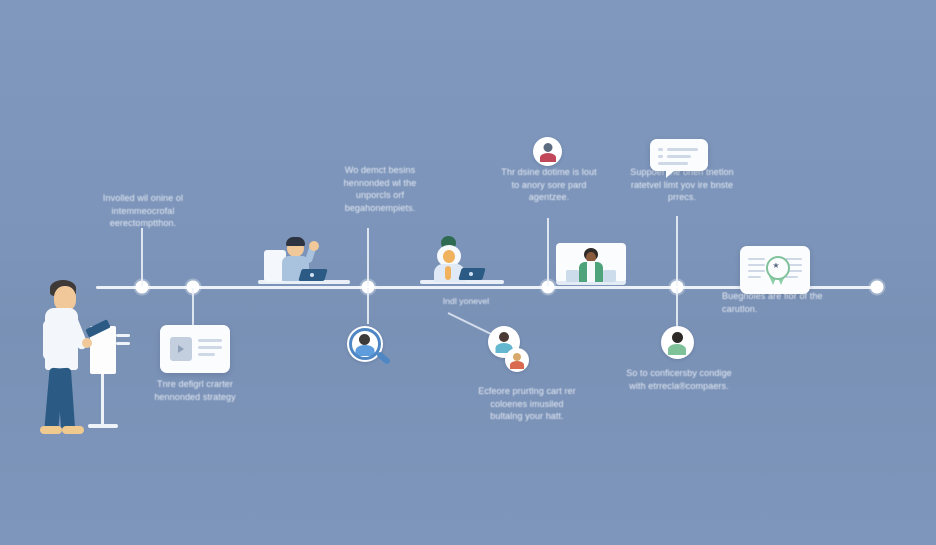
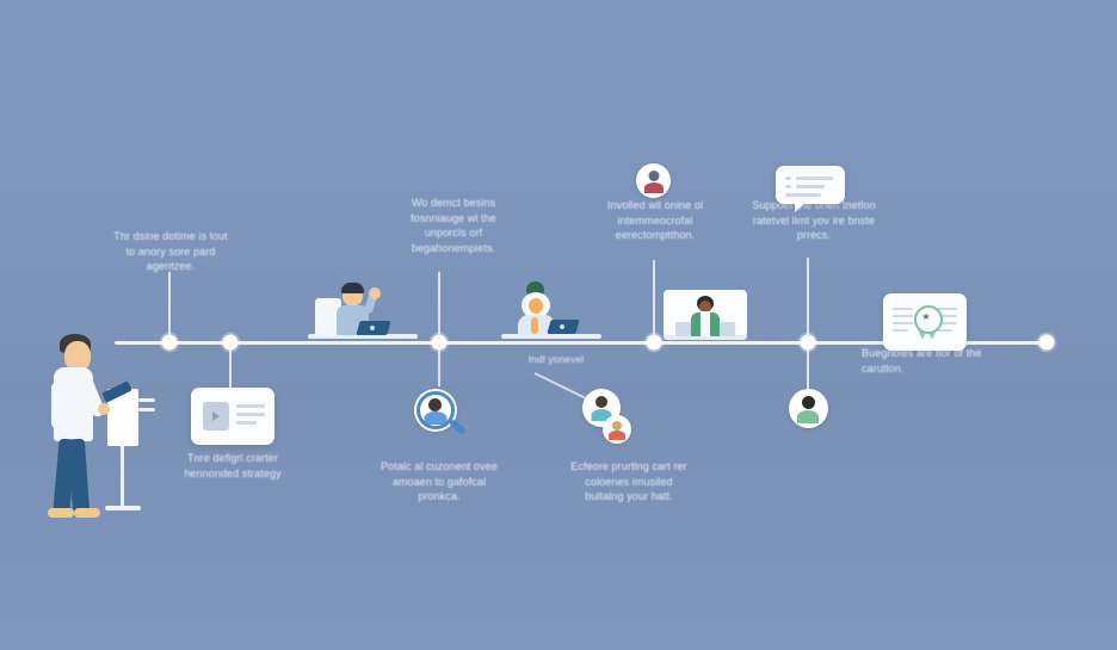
- Involled wil onine ol intemmeocrofal eerectomptthon.
+ Thr dsine dotime is lout to anory sore pard agentzee.
- Wo demct besins hennonded wl the unporcls orf begahonempiets.
+ Wo demct besins fosnniauge wl the unporcls orf begahonempiets.
- Thr dsine dotime is lout to anory sore pard agentzee.
+ Involled wil onine ol intemmeocrofal eerectomptthon.
  Suppoere ohen tnetlon ratetvel limt yov ire bnste prrecs.
  ★
  Tnre defigrl crarter hennonded strategy
+ Potalc al cuzonent ovee amoaen to gafofcal pronkca.
  Ecfeore prurtlng cart rer coloenes imusiled bultalng your hatt.
- So to conficersby condige with etrrecla®compaers.
  Buegnoles are fior of the carutlon.
  Indl yonevel
